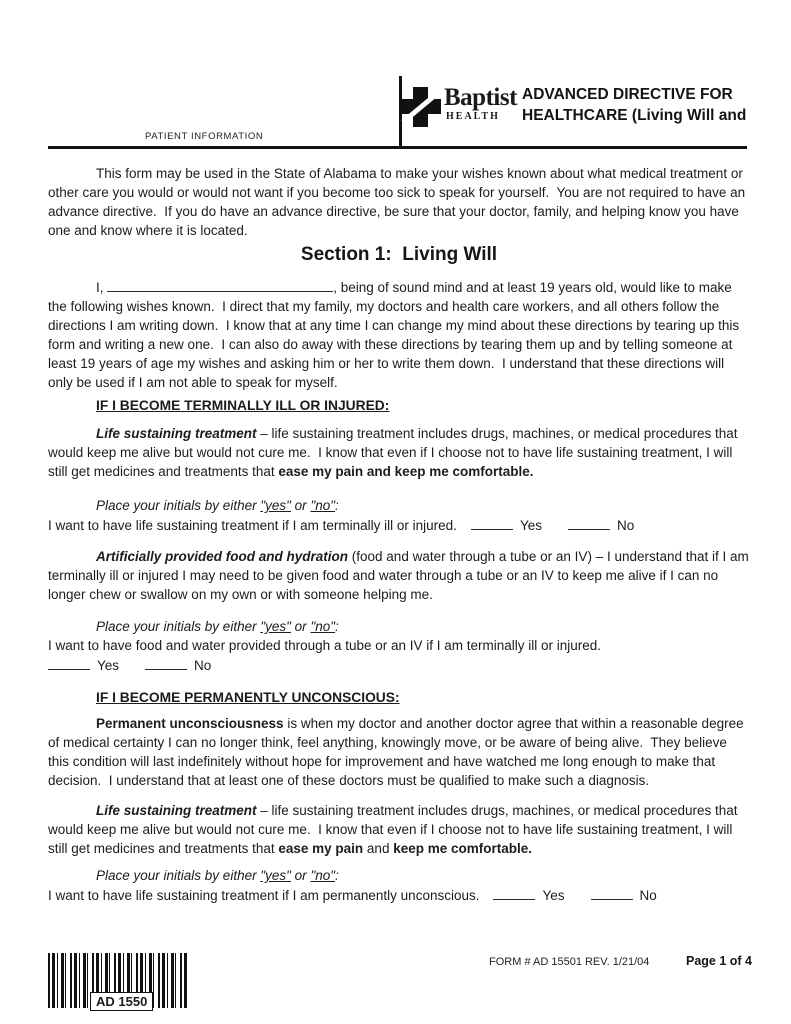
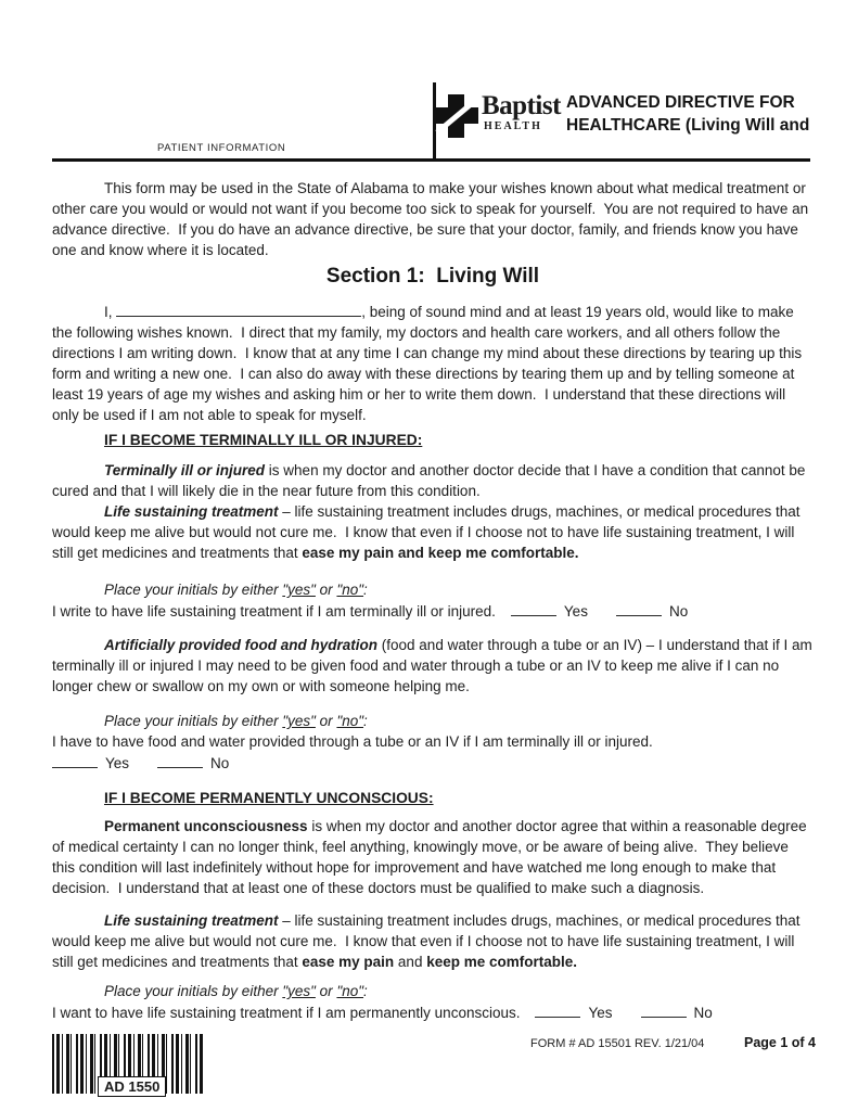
  PATIENT INFORMATION
  Baptist
  HEALTH
  ADVANCED DIRECTIVE FOR
  HEALTHCARE (Living Will and
- This form may be used in the State of Alabama to make your wishes known about what medical treatment or other care you would or would not want if you become too sick to speak for yourself. You are not required to have an advance directive. If you do have an advance directive, be sure that your doctor, family, and helping know you have one and know where it is located.
+ This form may be used in the State of Alabama to make your wishes known about what medical treatment or other care you would or would not want if you become too sick to speak for yourself. You are not required to have an advance directive. If you do have an advance directive, be sure that your doctor, family, and friends know you have one and know where it is located.
  Section 1: Living Will
  I, , being of sound mind and at least 19 years old, would like to make the following wishes known. I direct that my family, my doctors and health care workers, and all others follow the directions I am writing down. I know that at any time I can change my mind about these directions by tearing up this form and writing a new one. I can also do away with these directions by tearing them up and by telling someone at least 19 years of age my wishes and asking him or her to write them down. I understand that these directions will only be used if I am not able to speak for myself.
  IF I BECOME TERMINALLY ILL OR INJURED:
+ Terminally ill or injured is when my doctor and another doctor decide that I have a condition that cannot be cured and that I will likely die in the near future from this condition.
  Life sustaining treatment – life sustaining treatment includes drugs, machines, or medical procedures that would keep me alive but would not cure me. I know that even if I choose not to have life sustaining treatment, I will still get medicines and treatments that ease my pain and keep me comfortable.
  Place your initials by either "yes" or "no":
- I want to have life sustaining treatment if I am terminally ill or injured. Yes No
+ I write to have life sustaining treatment if I am terminally ill or injured. Yes No
  Artificially provided food and hydration (food and water through a tube or an IV) – I understand that if I am terminally ill or injured I may need to be given food and water through a tube or an IV to keep me alive if I can no longer chew or swallow on my own or with someone helping me.
  Place your initials by either "yes" or "no":
- I want to have food and water provided through a tube or an IV if I am terminally ill or injured.
+ I have to have food and water provided through a tube or an IV if I am terminally ill or injured.
  Yes No
  IF I BECOME PERMANENTLY UNCONSCIOUS:
  Permanent unconsciousness is when my doctor and another doctor agree that within a reasonable degree of medical certainty I can no longer think, feel anything, knowingly move, or be aware of being alive. They believe this condition will last indefinitely without hope for improvement and have watched me long enough to make that decision. I understand that at least one of these doctors must be qualified to make such a diagnosis.
  Life sustaining treatment – life sustaining treatment includes drugs, machines, or medical procedures that would keep me alive but would not cure me. I know that even if I choose not to have life sustaining treatment, I will still get medicines and treatments that ease my pain and keep me comfortable.
  Place your initials by either "yes" or "no":
  I want to have life sustaining treatment if I am permanently unconscious. Yes No
  AD 1550
  FORM # AD 15501 REV. 1/21/04
  Page 1 of 4
